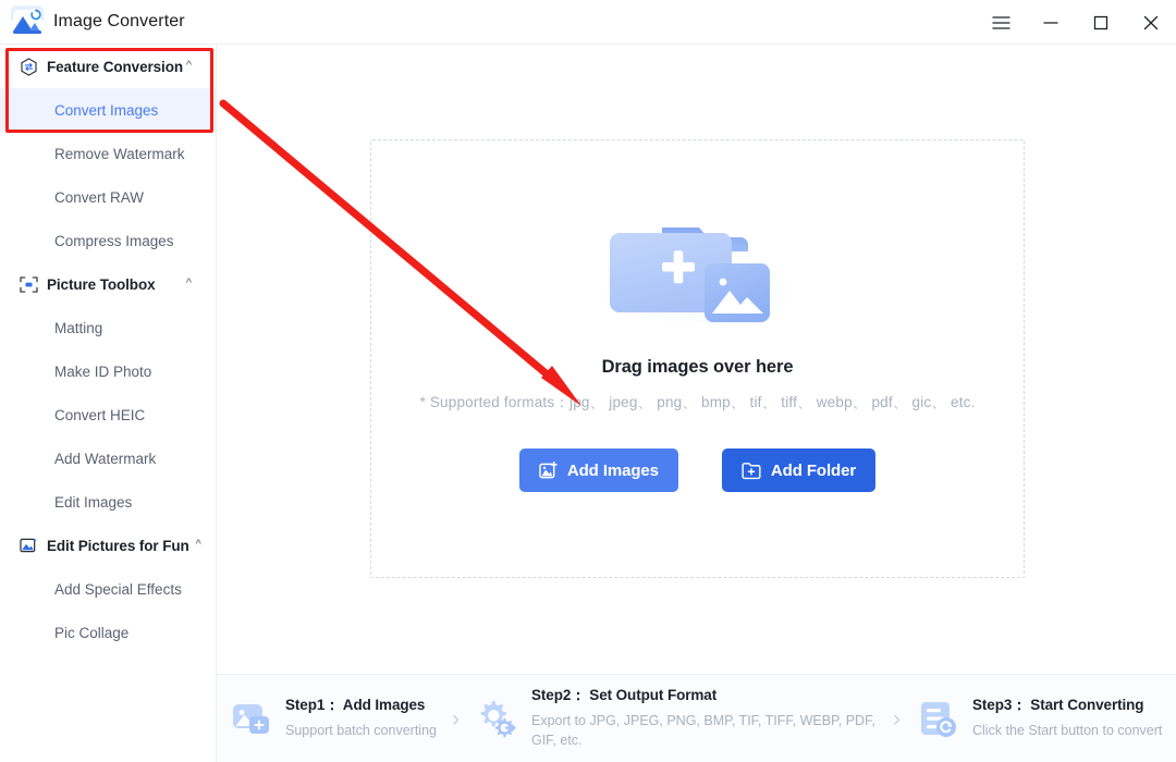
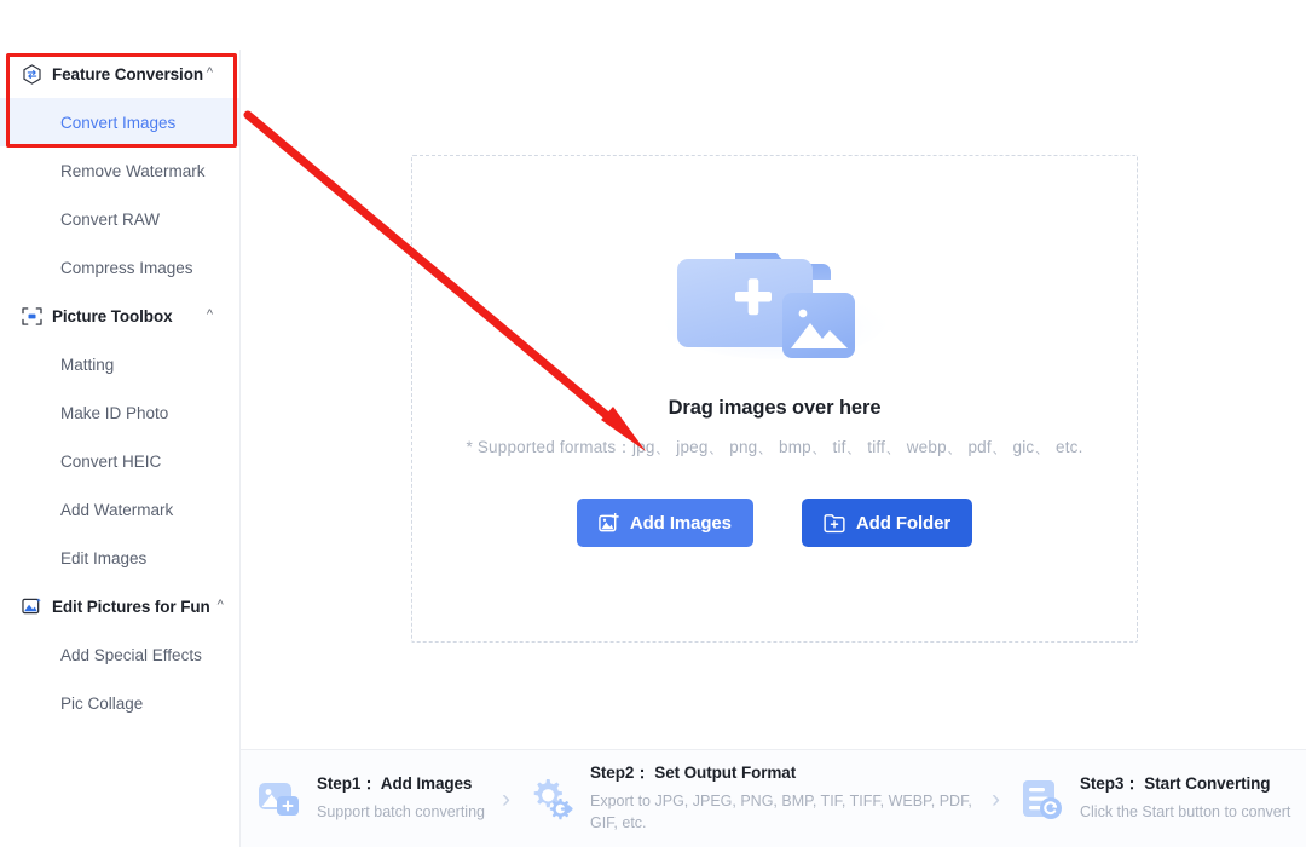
- Image Converter
  Feature Conversion
  ^
  Convert Images
  Remove Watermark
  Convert RAW
  Compress Images
  Picture Toolbox
  ^
  Matting
  Make ID Photo
  Convert HEIC
  Add Watermark
  Edit Images
  Edit Pictures for Fun
  ^
  Add Special Effects
  Pic Collage
  Drag images over here
  * Supported formats：jg、 jpeg、 png、 bmp、 tif、 tiff、 webp、 pdf、 gic、 etc.
  Add Images
  Add Folder
  Step1： Add Images
  Support batch converting
  ›
  Step2： Set Output Format
  Export to JPG, JPEG, PNG, BMP, TIF, TIFF, WEBP, PDF, GIF, etc.
  ›
  Step3： Start Converting
  Click the Start button to convert
